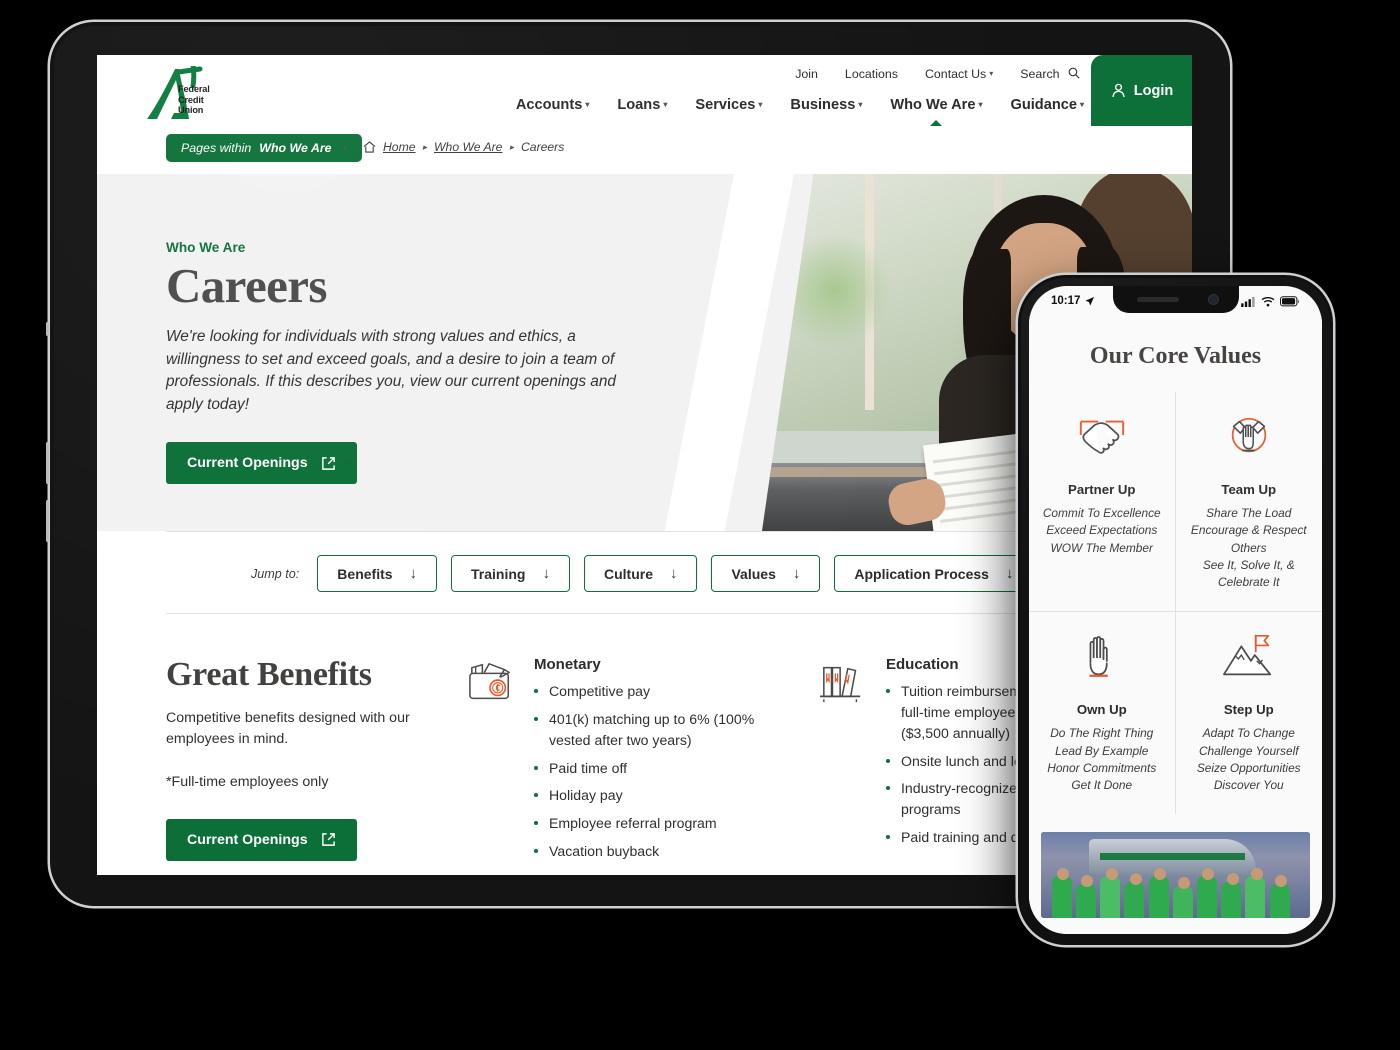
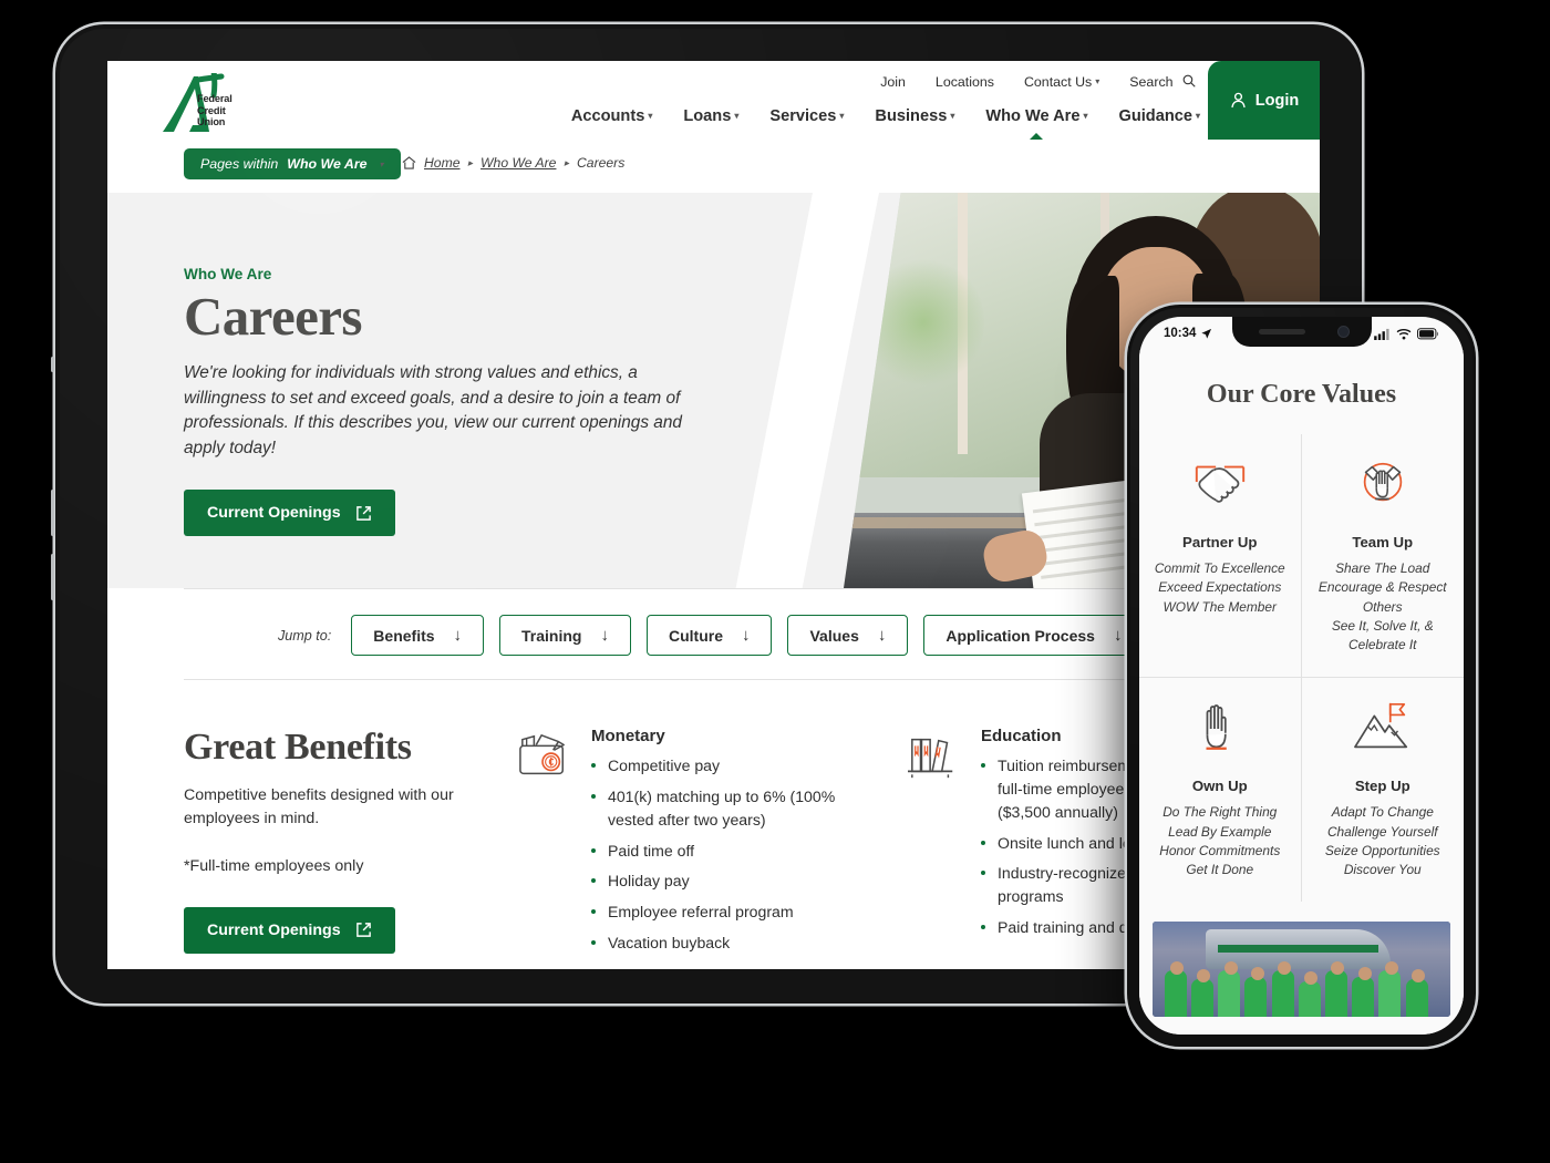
- 10:17
+ 10:34
